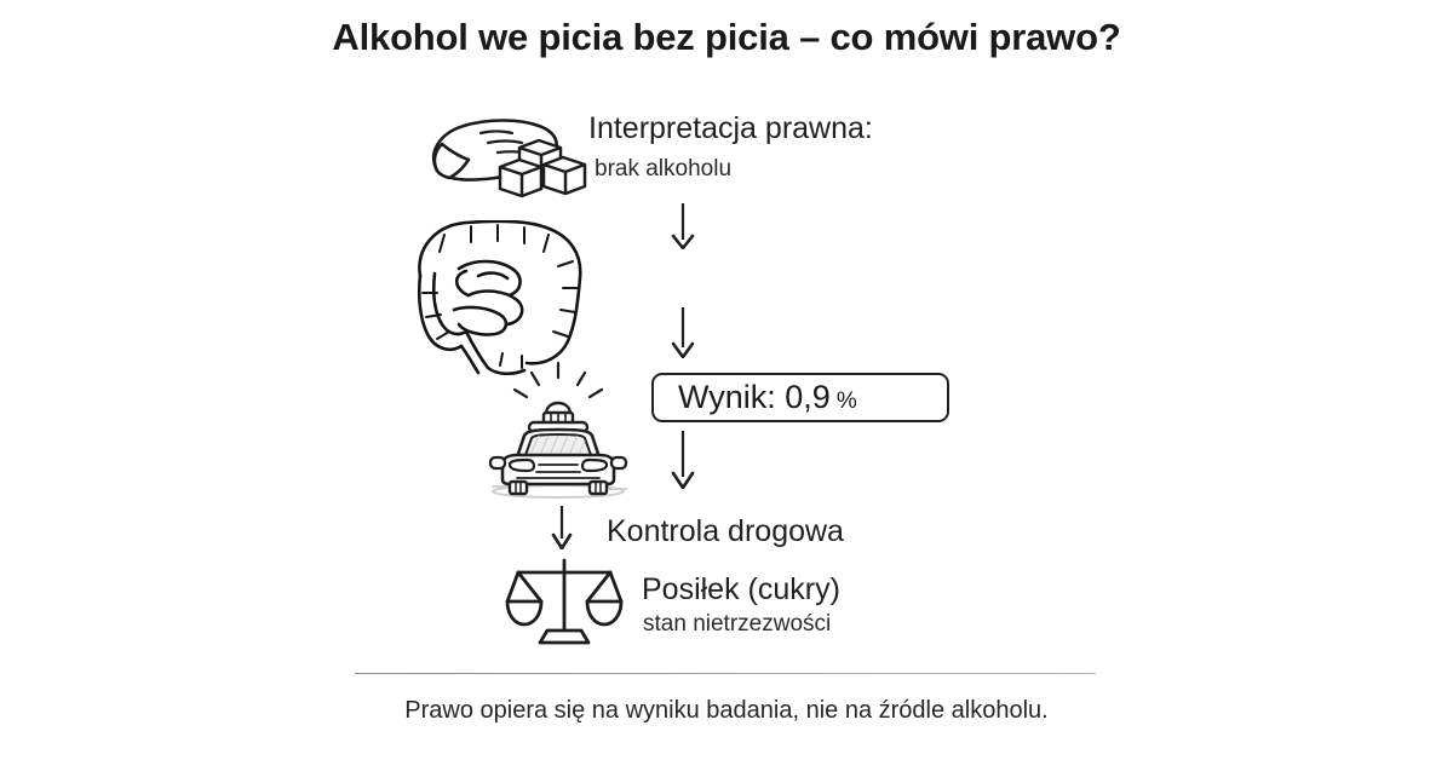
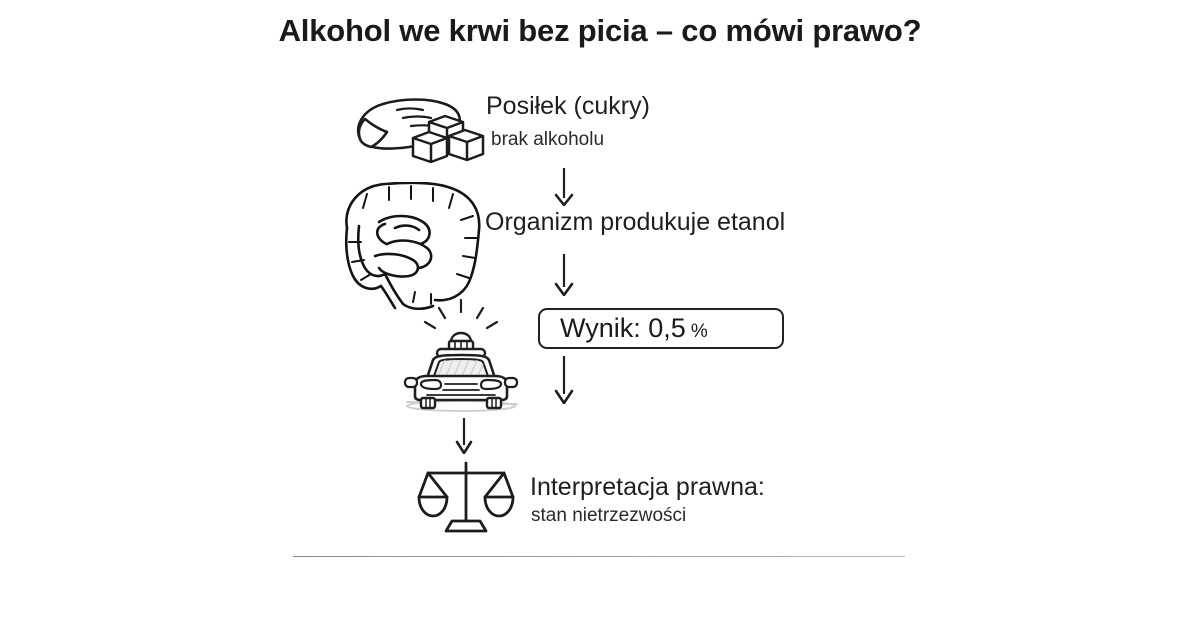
- Alkohol we picia bez picia – co mówi prawo?
+ Alkohol we krwi bez picia – co mówi prawo?
- Interpretacja prawna:
+ Posiłek (cukry)
  brak alkoholu
+ Organizm produkuje etanol
- Wynik: 0,9 %
+ Wynik: 0,5 %
- Kontrola drogowa
- Posiłek (cukry)
+ Interpretacja prawna:
  stan nietrzezwości
- Prawo opiera się na wyniku badania, nie na źródle alkoholu.
